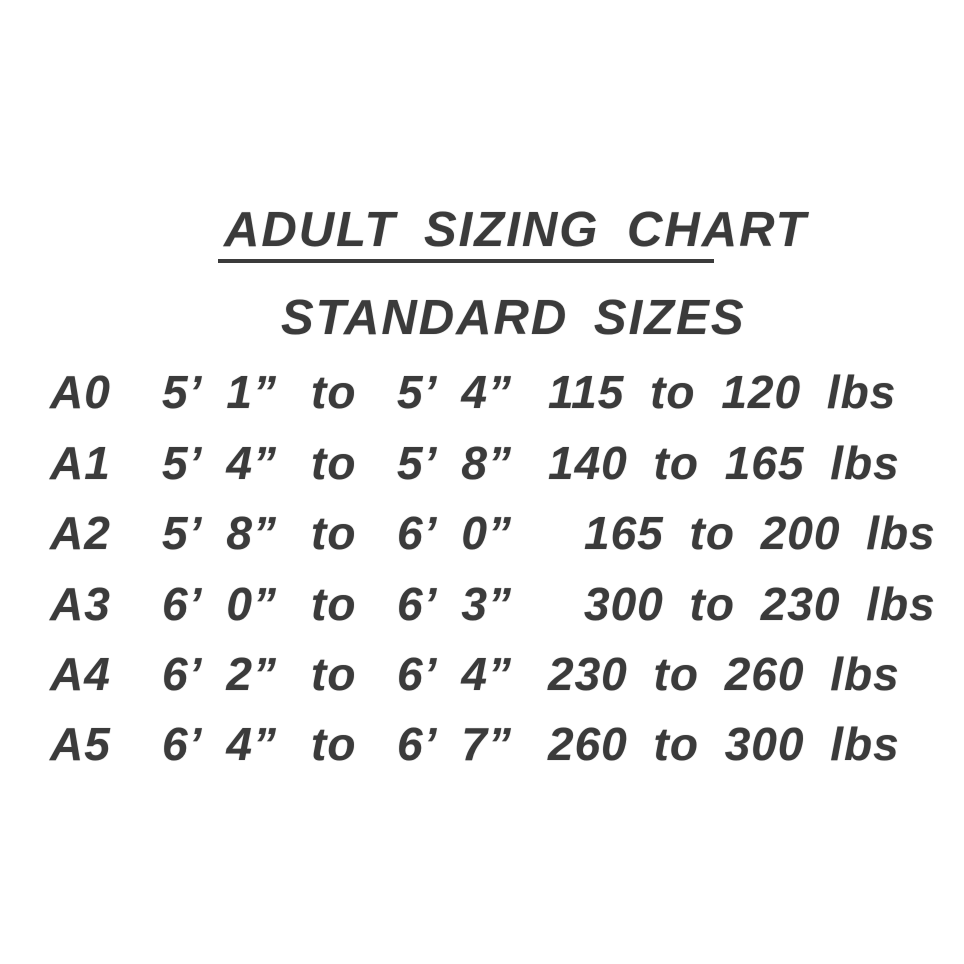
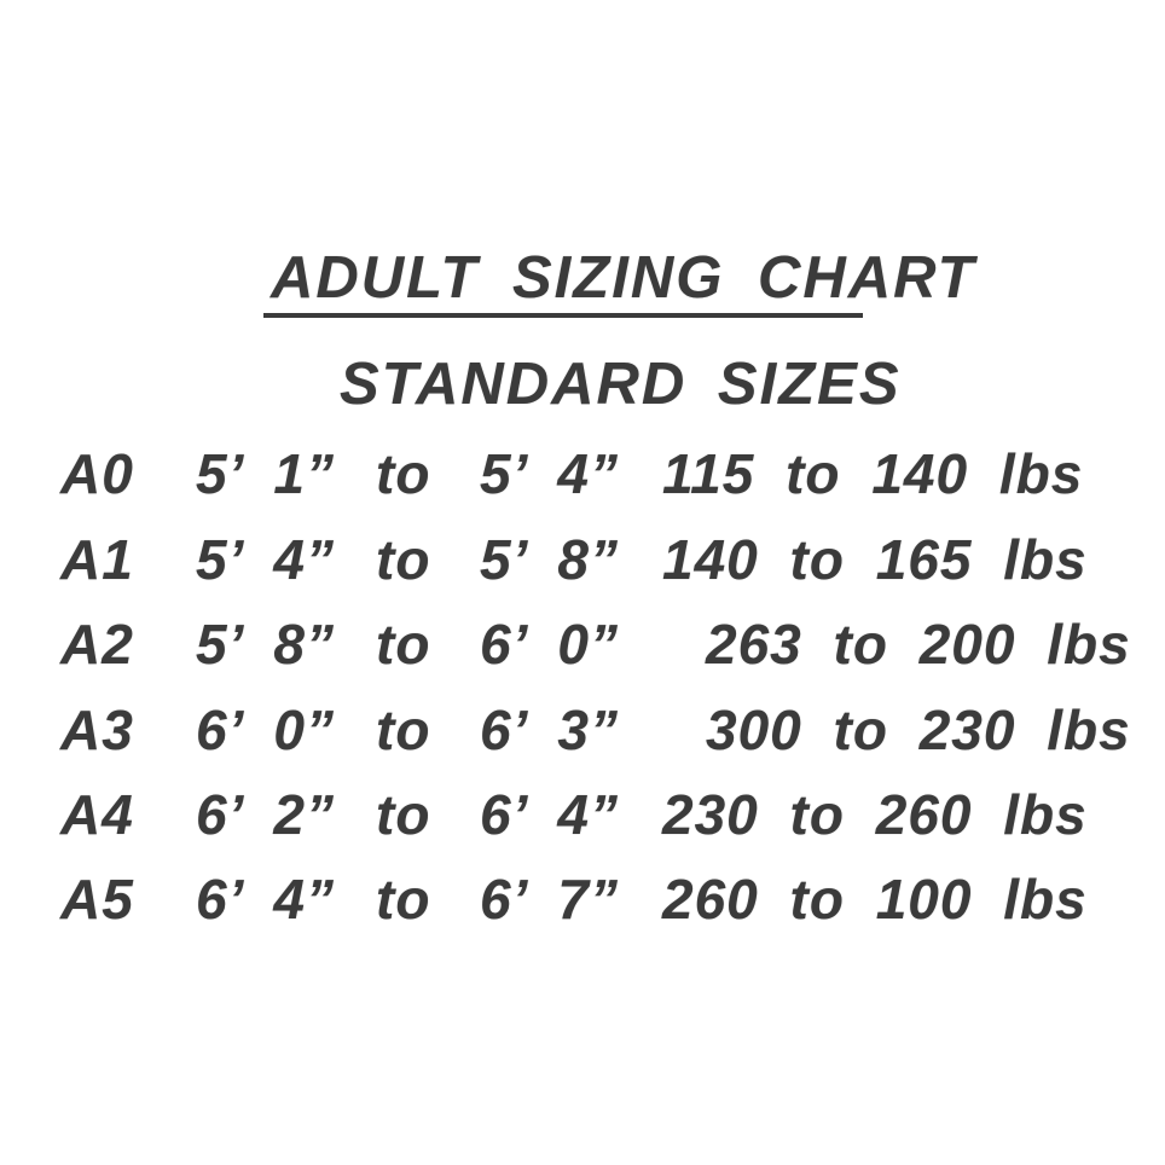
  ADULT SIZING CHART
  STANDARD SIZES
  A0
  5’ 1”
  to
  5’ 4”
- 115 to 120 lbs
+ 115 to 140 lbs
  A1
  5’ 4”
  to
  5’ 8”
  140 to 165 lbs
  A2
  5’ 8”
  to
  6’ 0”
- 165 to 200 lbs
+ 263 to 200 lbs
  A3
  6’ 0”
  to
  6’ 3”
  300 to 230 lbs
  A4
  6’ 2”
  to
  6’ 4”
  230 to 260 lbs
  A5
  6’ 4”
  to
  6’ 7”
- 260 to 300 lbs
+ 260 to 100 lbs
